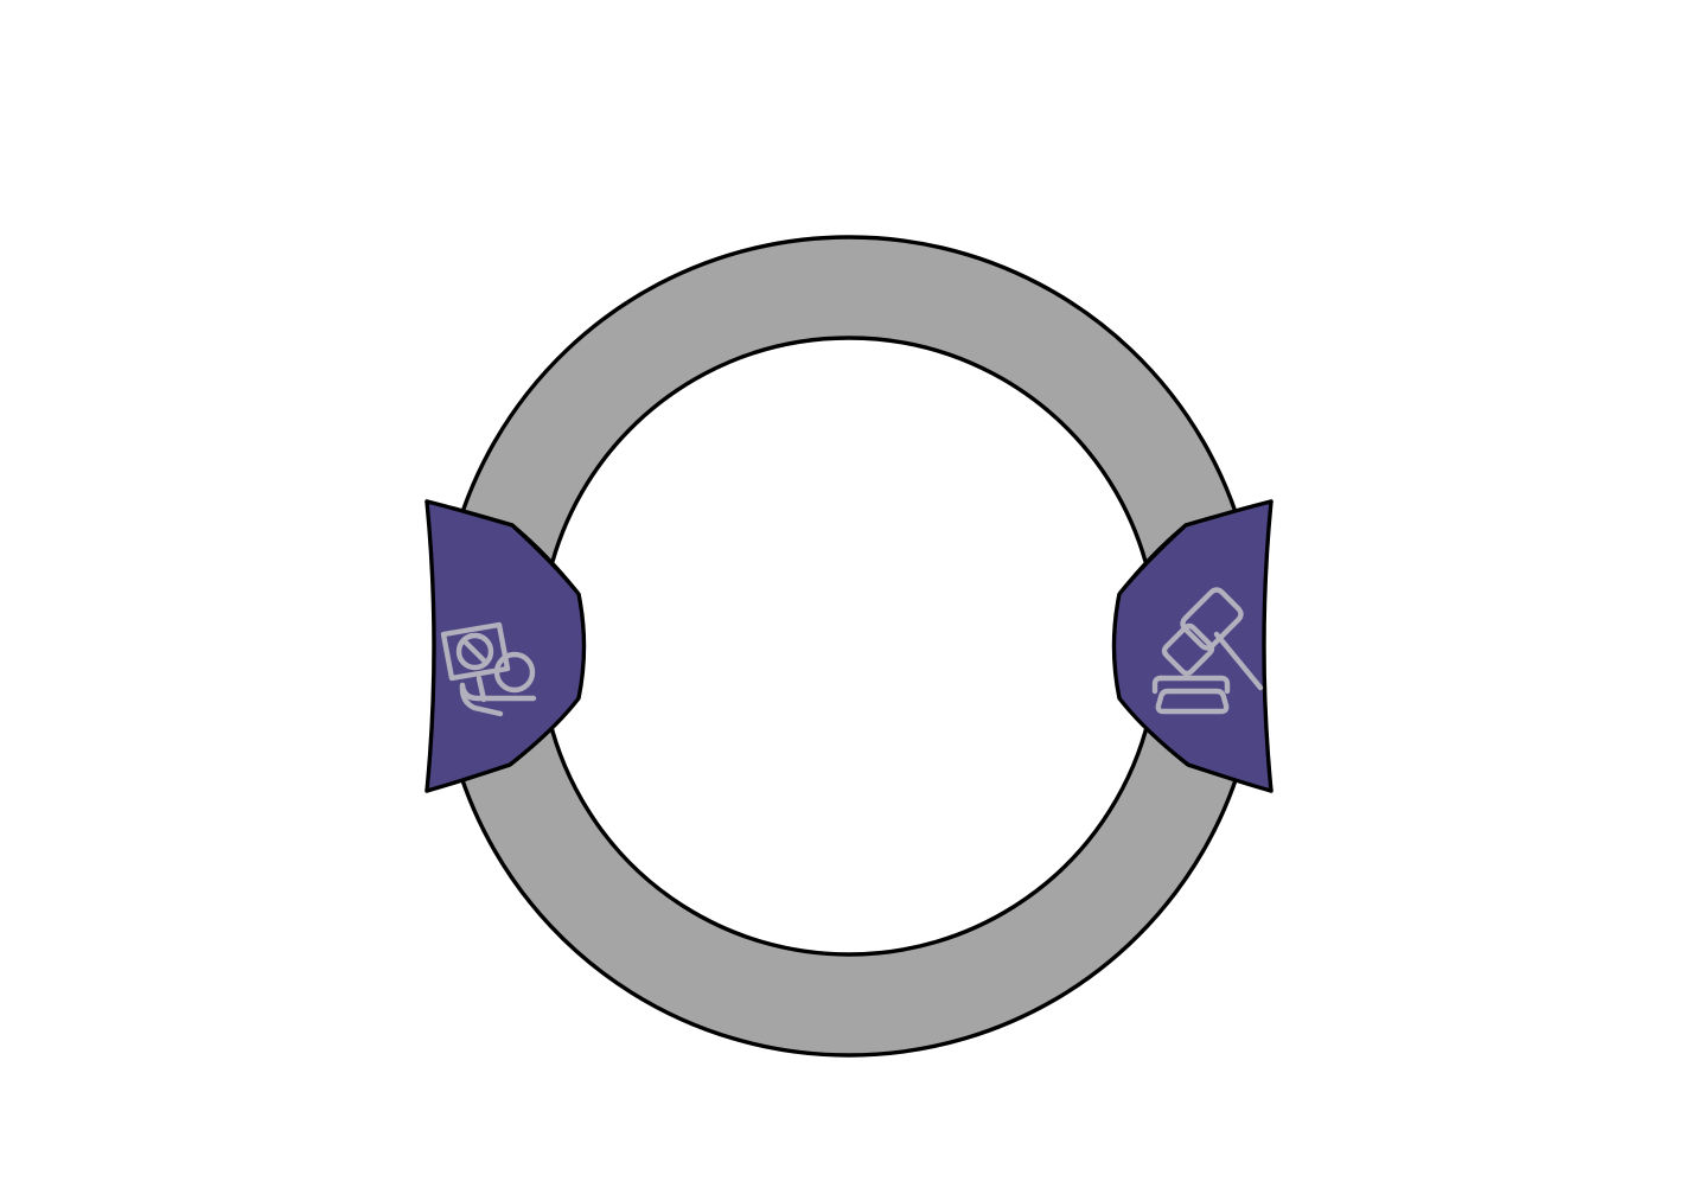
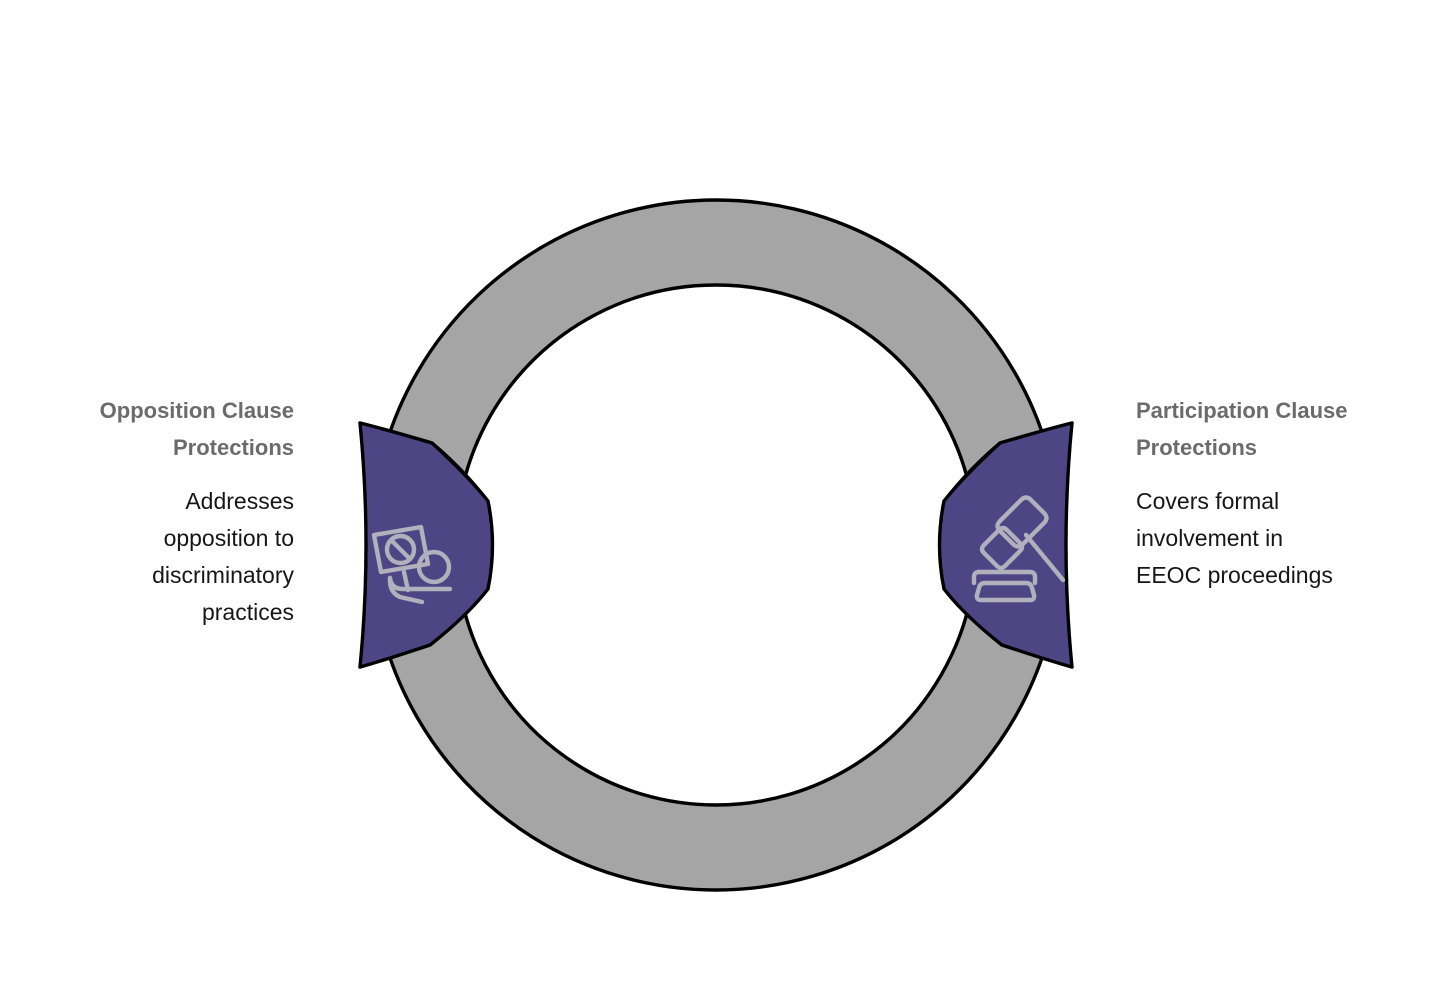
+ Opposition Clause Protections
+ Addresses opposition to discriminatory practices
+ Participation Clause Protections
+ Covers formal involvement in EEOC proceedings
